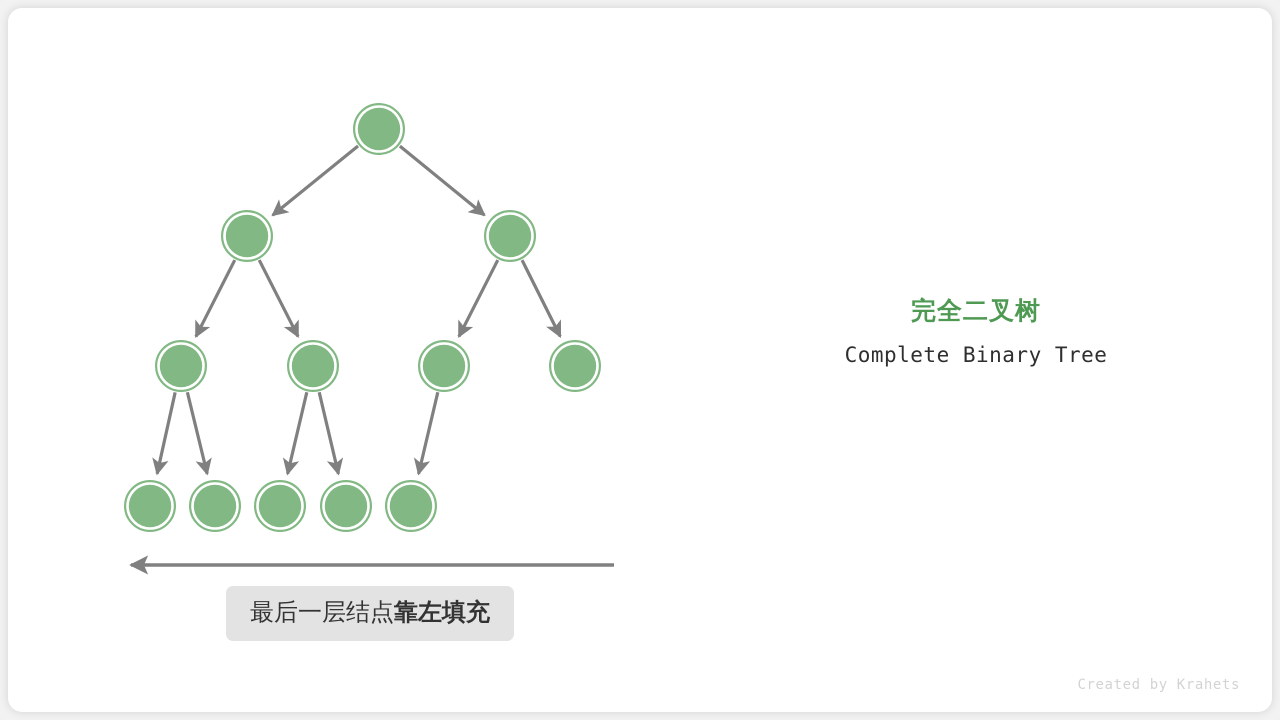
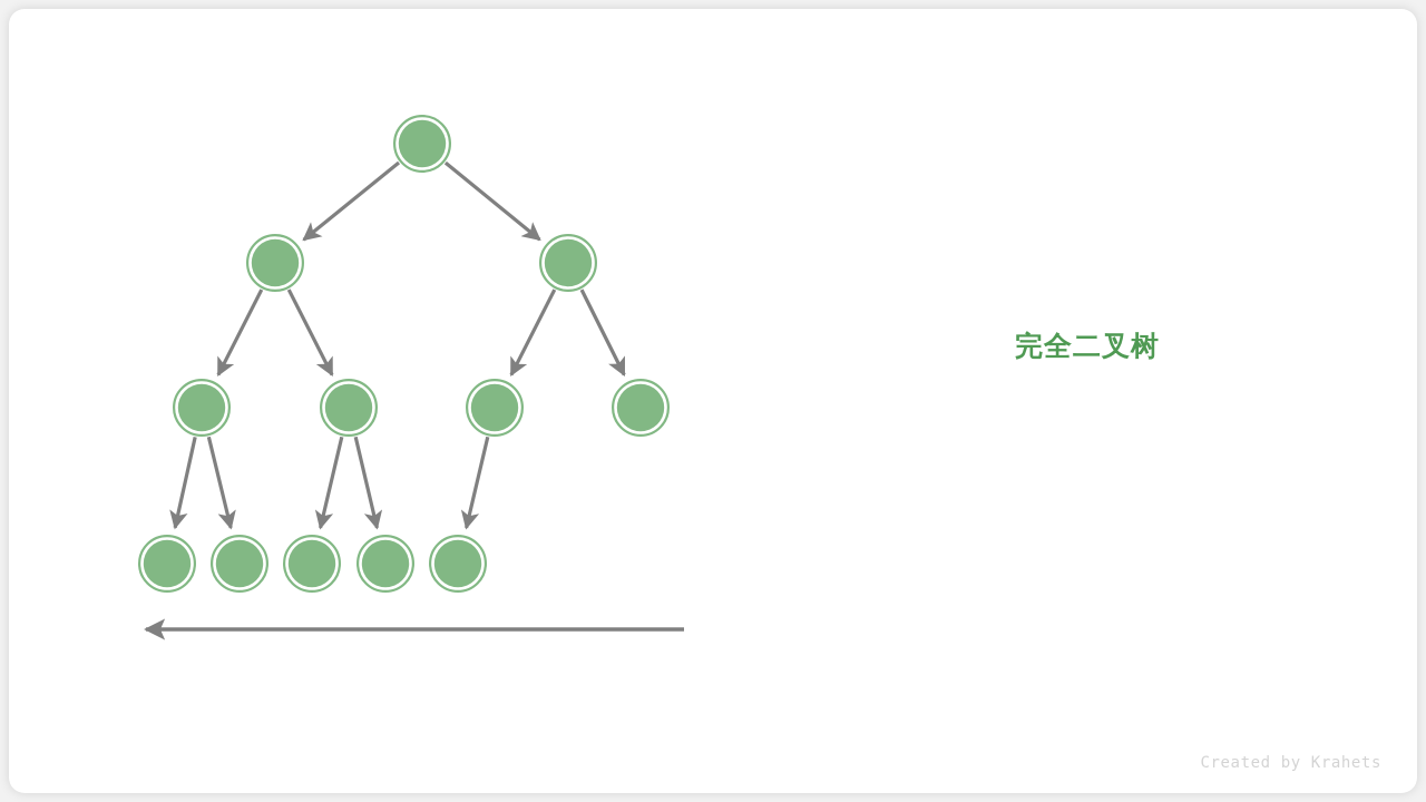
  完全二叉树
- Complete Binary Tree
- 最后一层结点靠左填充
  Created by Krahets
